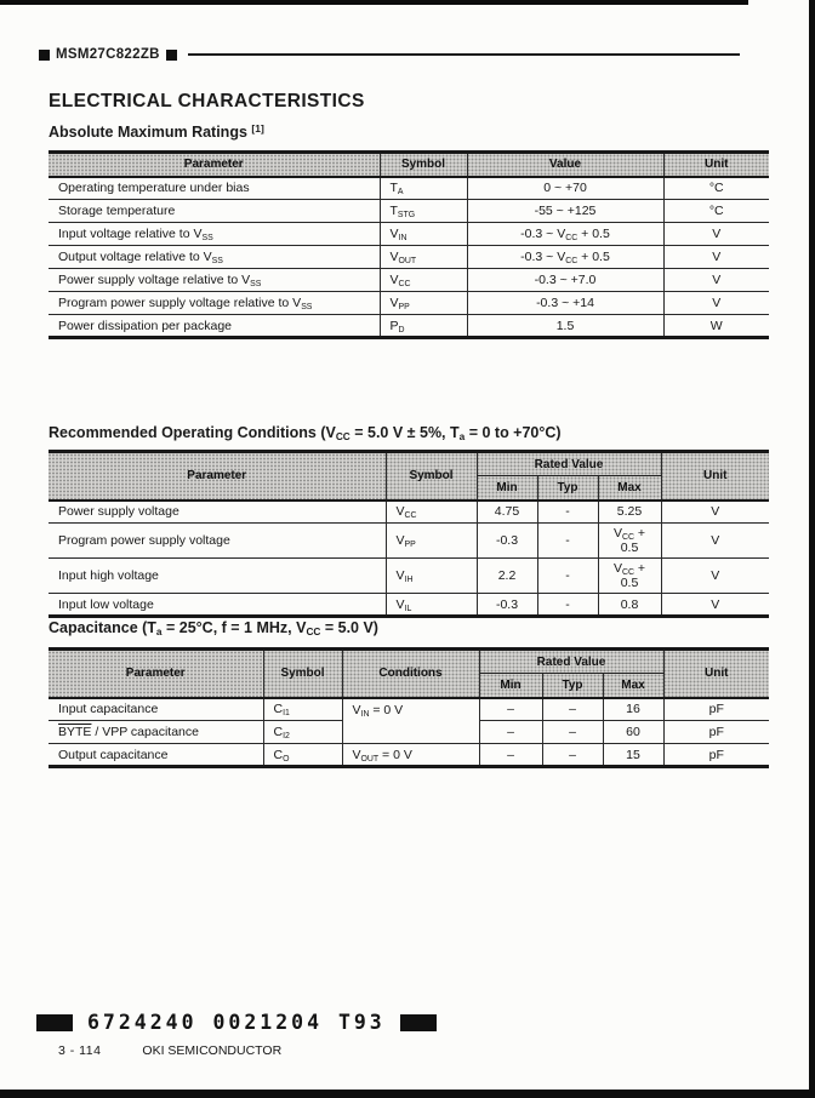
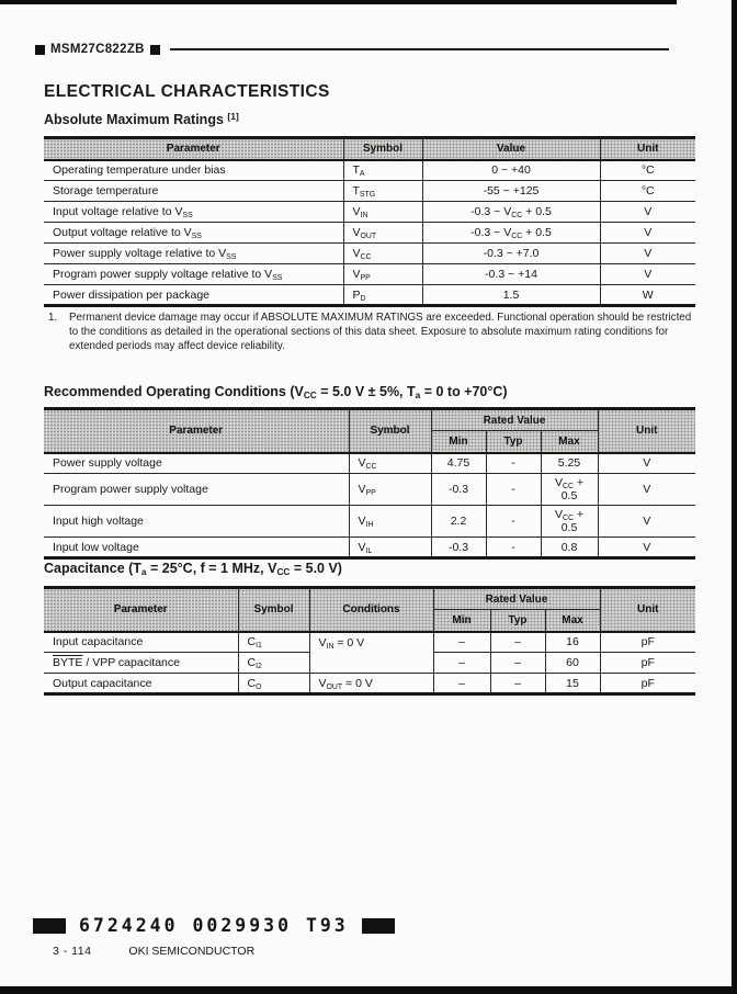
  MSM27C822ZB
  ELECTRICAL CHARACTERISTICS
  Absolute Maximum Ratings [1]
  Parameter	Symbol	Value	Unit
- Operating temperature under bias	T	0 ~ +70	°C
+ Operating temperature under bias	T	0 ~ +40	°C
  Storage temperature	T	-55 ~ +125	°C
  Input voltage relative to V	V	-0.3 ~ V + 0.5	V
  Output voltage relative to V	V	-0.3 ~ V + 0.5	V
  Power supply voltage relative to V	V	-0.3 ~ +7.0	V
  Program power supply voltage relative to V	V	-0.3 ~ +14	V
  Power dissipation per package	P	1.5	W
+ 1.
+ Permanent device damage may occur if ABSOLUTE MAXIMUM RATINGS are exceeded. Functional operation should be restricted to the conditions as detailed in the operational sections of this data sheet. Exposure to absolute maximum rating conditions for extended periods may affect device reliability.
  Recommended Operating Conditions (VCC = 5.0 V ± 5%, Ta = 0 to +70°C)
  Parameter	Symbol	Rated Value	Unit
  Min	Typ	Max
  Power supply voltage	V	4.75	-	5.25	V
  Program power supply voltage	V	-0.3	-	V + 0.5	V
  Input high voltage	V	2.2	-	V + 0.5	V
  Input low voltage	V	-0.3	-	0.8	V
  Capacitance (Ta = 25°C, f = 1 MHz, VCC = 5.0 V)
  Parameter	Symbol	Conditions	Rated Value	Unit
  Min	Typ	Max
  Input capacitance	C	V = 0 V	–	–	16	pF
  BYTE / VPP capacitance	C	–	–	60	pF
  Output capacitance	C	V = 0 V	–	–	15	pF
- 6724240 0021204 T93
+ 6724240 0029930 T93
  3 - 114
  OKI SEMICONDUCTOR
